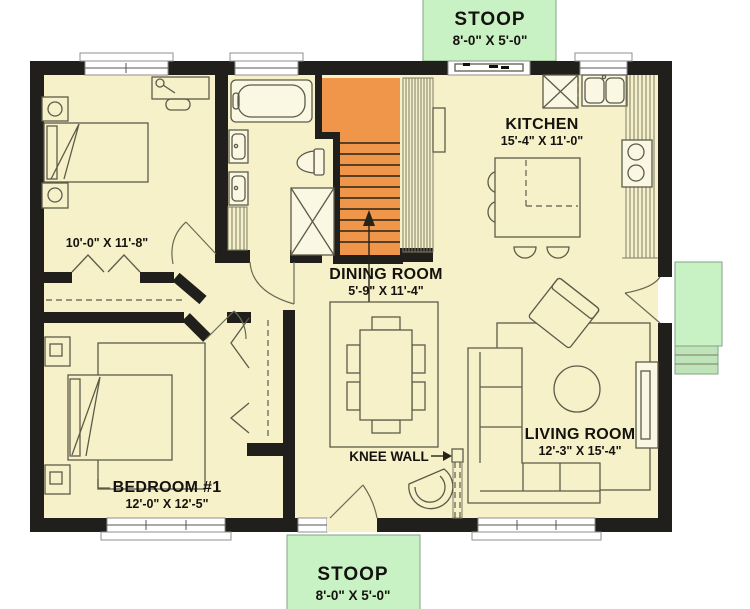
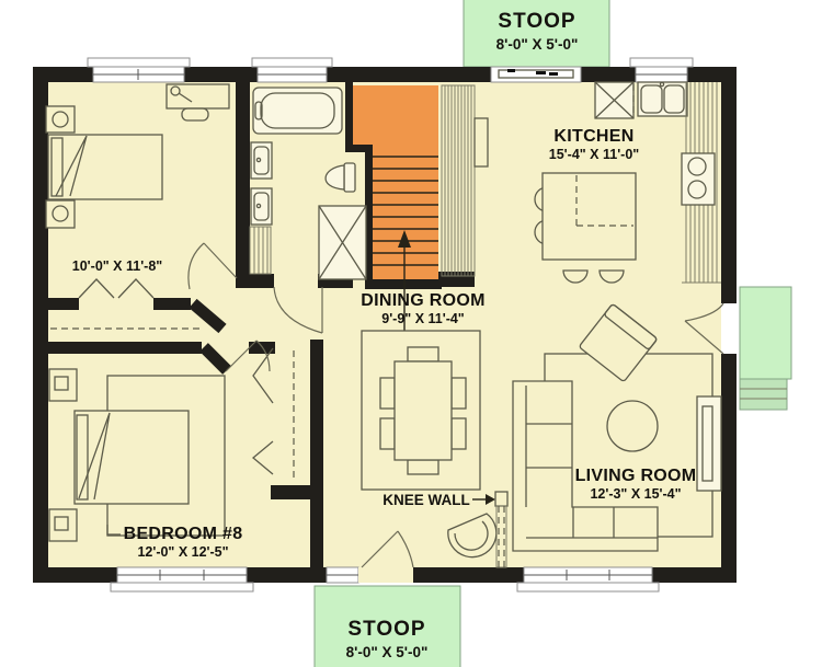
  STOOP
  8'-0" X 5'-0"
  KITCHEN
  15'-4" X 11'-0"
  10'-0" X 11'-8"
  DINING ROOM
- 5'-9" X 11'-4"
+ 9'-9" X 11'-4"
- BEDROOM #1
+ BEDROOM #8
  12'-0" X 12'-5"
  LIVING ROOM
  12'-3" X 15'-4"
  KNEE WALL
  STOOP
  8'-0" X 5'-0"
